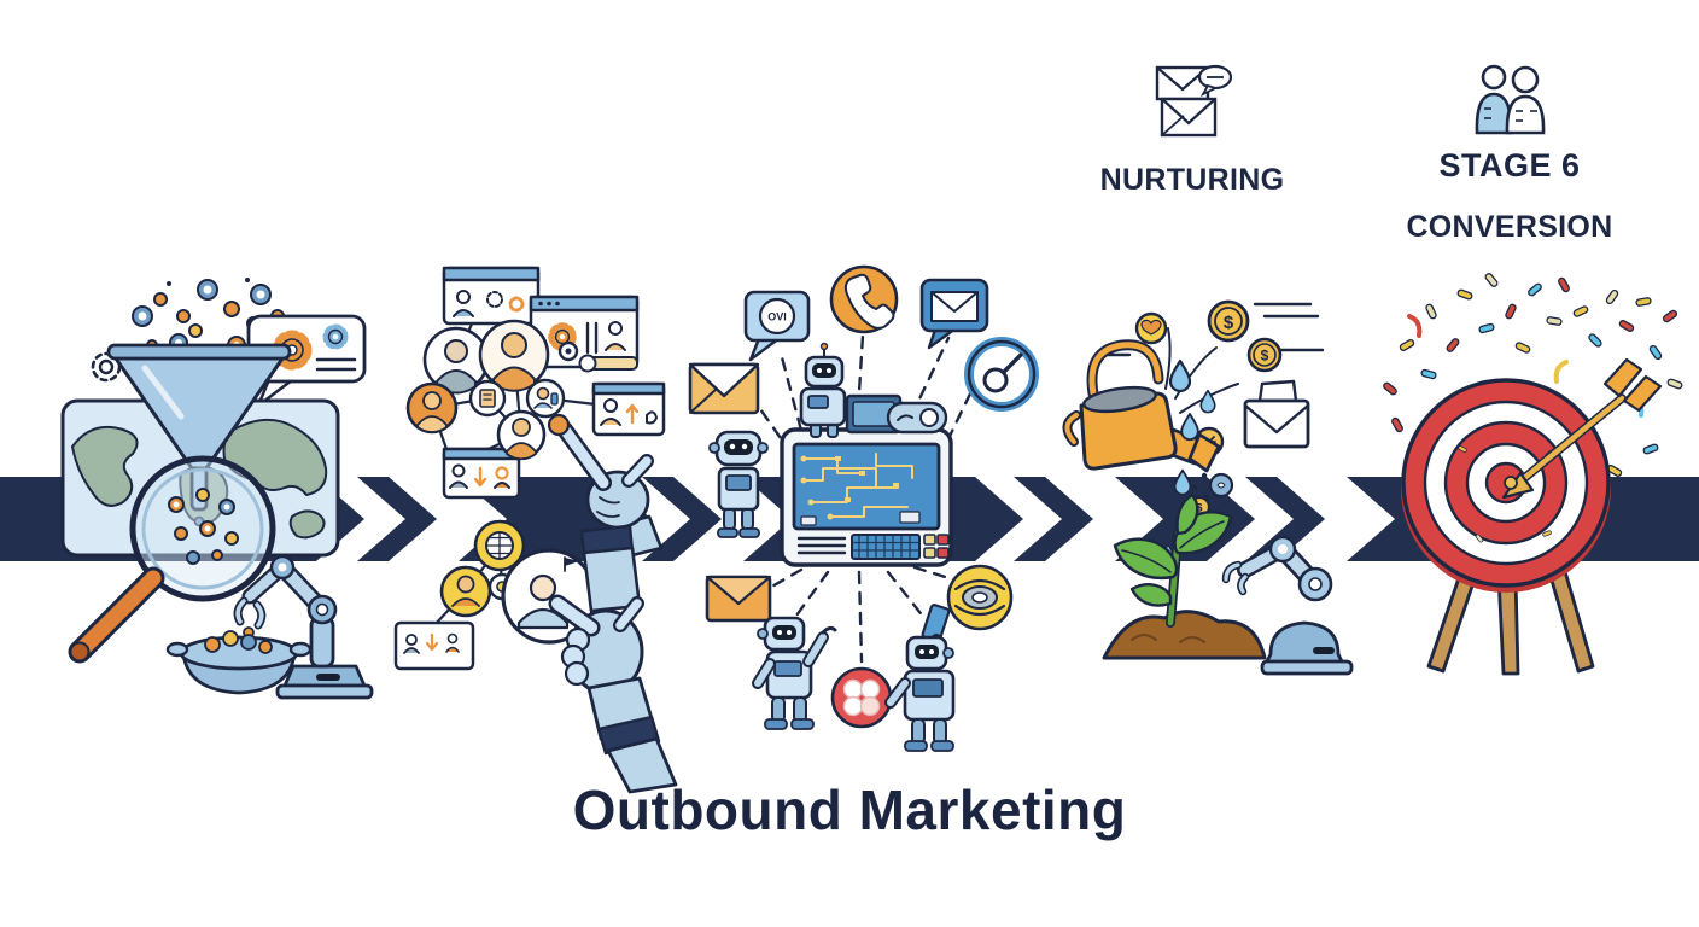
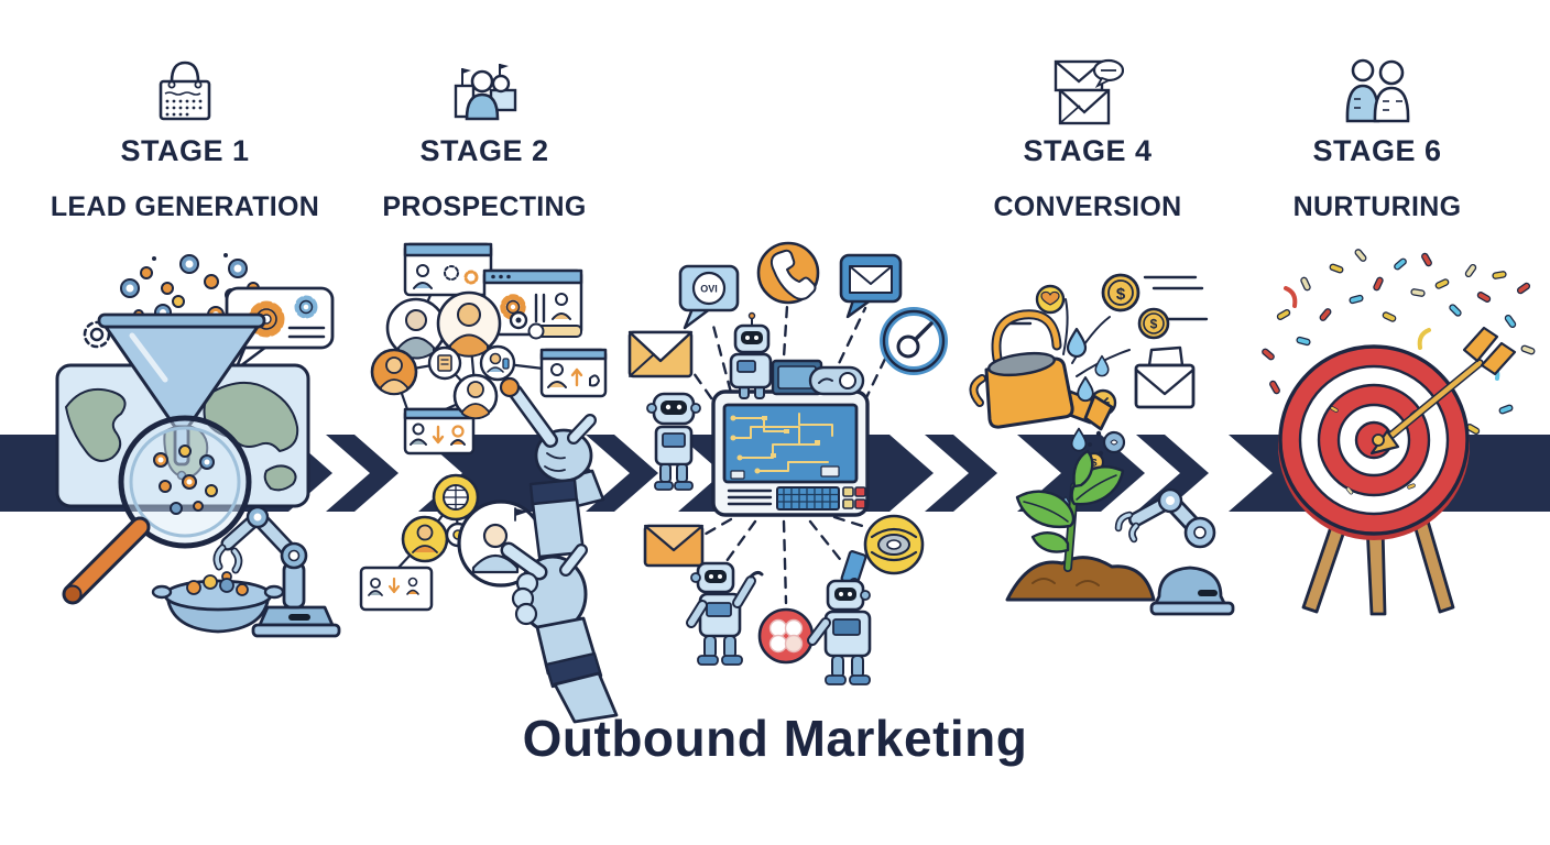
  OVI
  $
  $
  $
+ STAGE 1
+ LEAD GENERATION
+ STAGE 2
+ PROSPECTING
+ STAGE 4
- NURTURING
+ CONVERSION
  STAGE 6
- CONVERSION
+ NURTURING
  Outbound Marketing
